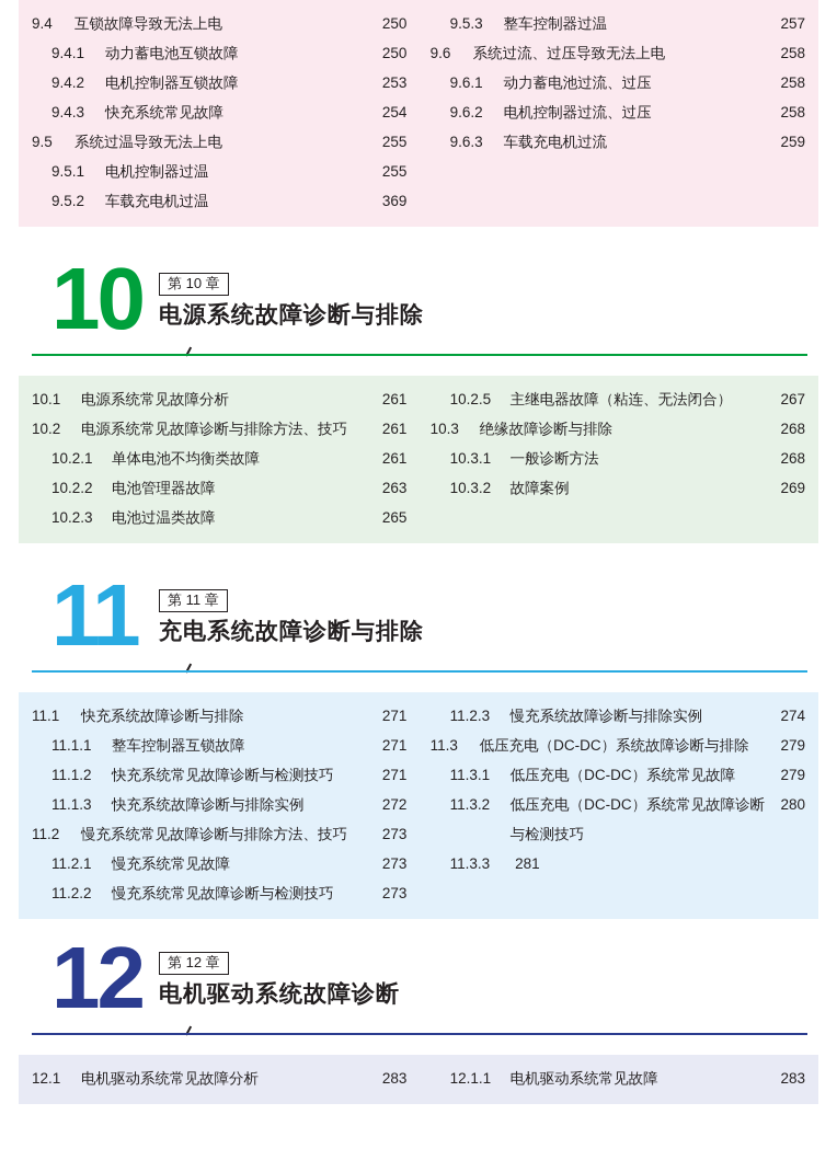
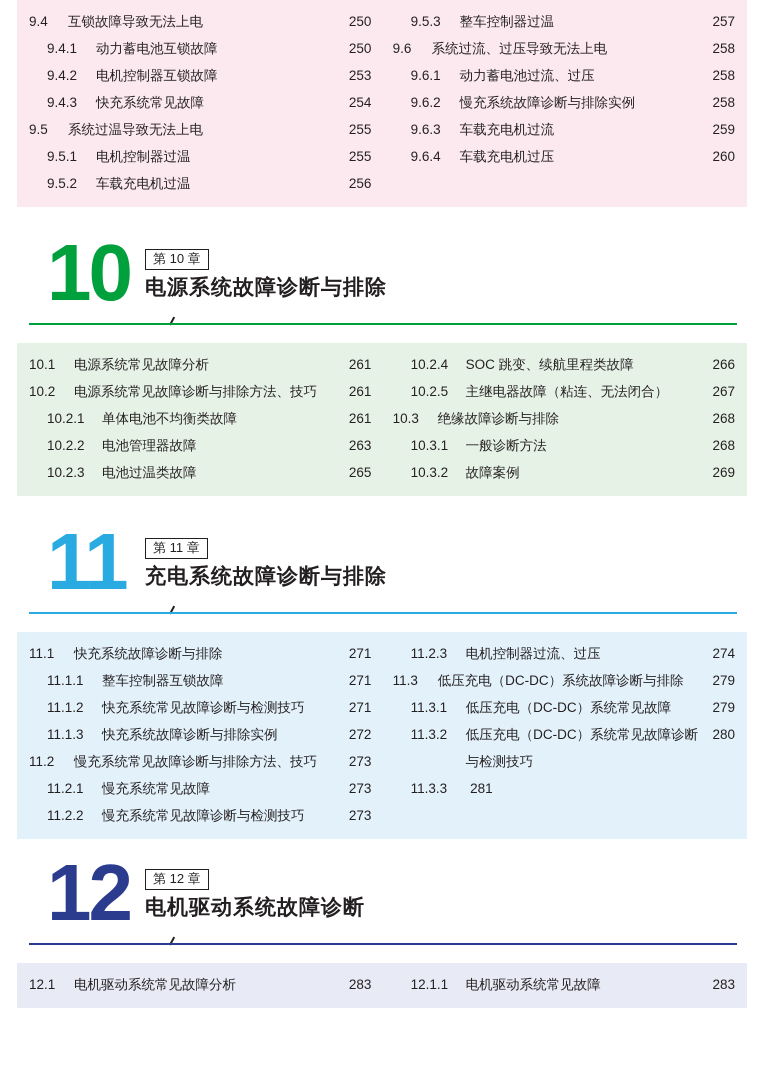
  9.4
  互锁故障导致无法上电
  250
  9.4.1
  动力蓄电池互锁故障
  250
  9.4.2
  电机控制器互锁故障
  253
  9.4.3
  快充系统常见故障
  254
  9.5
  系统过温导致无法上电
  255
  9.5.1
  电机控制器过温
  255
  9.5.2
  车载充电机过温
- 369
+ 256
  9.5.3
  整车控制器过温
  257
  9.6
  系统过流、过压导致无法上电
  258
  9.6.1
  动力蓄电池过流、过压
  258
  9.6.2
- 电机控制器过流、过压
+ 慢充系统故障诊断与排除实例
  258
  9.6.3
  车载充电机过流
  259
+ 9.6.4
+ 车载充电机过压
+ 260
  10
  第 10 章
  电源系统故障诊断与排除
  10.1
  电源系统常见故障分析
  261
  10.2
  电源系统常见故障诊断与排除方法、技巧
  261
  10.2.1
  单体电池不均衡类故障
  261
  10.2.2
  电池管理器故障
  263
  10.2.3
  电池过温类故障
  265
+ 10.2.4
+ SOC 跳变、续航里程类故障
+ 266
  10.2.5
  主继电器故障（粘连、无法闭合）
  267
  10.3
  绝缘故障诊断与排除
  268
  10.3.1
  一般诊断方法
  268
  10.3.2
  故障案例
  269
  11
  第 11 章
  充电系统故障诊断与排除
  11.1
  快充系统故障诊断与排除
  271
  11.1.1
  整车控制器互锁故障
  271
  11.1.2
  快充系统常见故障诊断与检测技巧
  271
  11.1.3
  快充系统故障诊断与排除实例
  272
  11.2
  慢充系统常见故障诊断与排除方法、技巧
  273
  11.2.1
  慢充系统常见故障
  273
  11.2.2
  慢充系统常见故障诊断与检测技巧
  273
  11.2.3
- 慢充系统故障诊断与排除实例
+ 电机控制器过流、过压
  274
  11.3
  低压充电（DC-DC）系统故障诊断与排除
  279
  11.3.1
  低压充电（DC-DC）系统常见故障
  279
  11.3.2
  低压充电（DC-DC）系统常见故障诊断与检测技巧
  280
  11.3.3
  281
  12
  第 12 章
  电机驱动系统故障诊断
  12.1
  电机驱动系统常见故障分析
  283
  12.1.1
  电机驱动系统常见故障
  283
